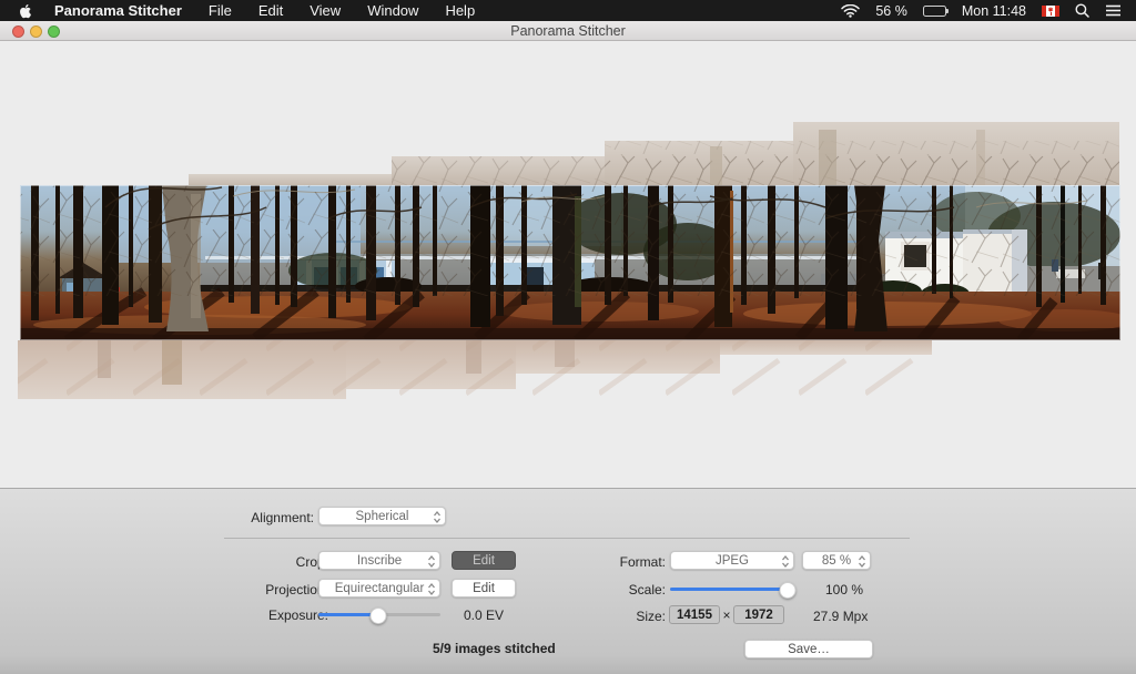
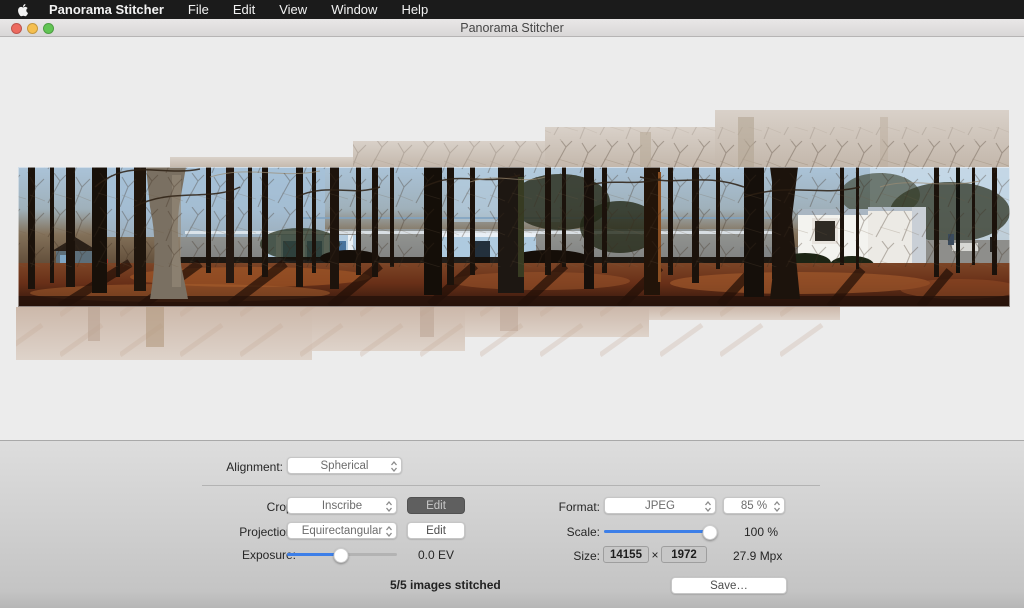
  Panorama Stitcher
  File
  Edit
  View
  Window
  Help
- 56 %
- Mon 11:48
  Panorama Stitcher
  Alignment:
  Spherical
  Inscribe
  Edit
  Projectio
  Equirectangular
  Edit
  Exposur
  0.0 EV
  Format:
  JPEG
  85 %
  Scale:
  100 %
  Size:
  14155
  ×
  1972
  27.9 Mpx
- 5/9 images stitched
+ 5/5 images stitched
  Save…
